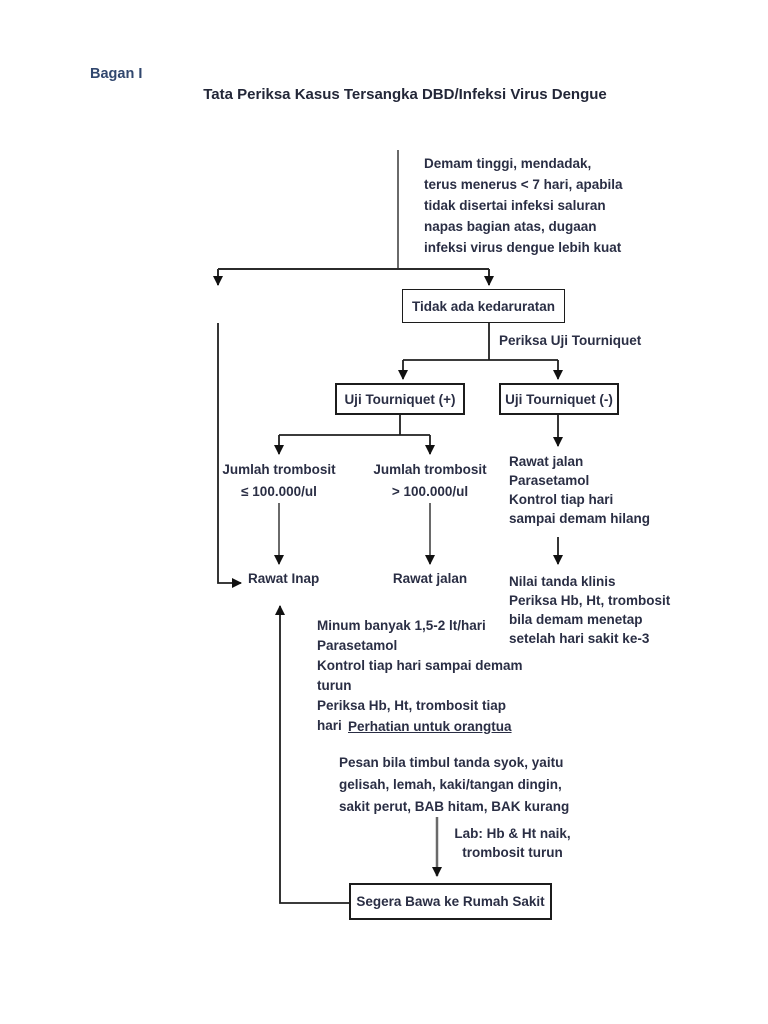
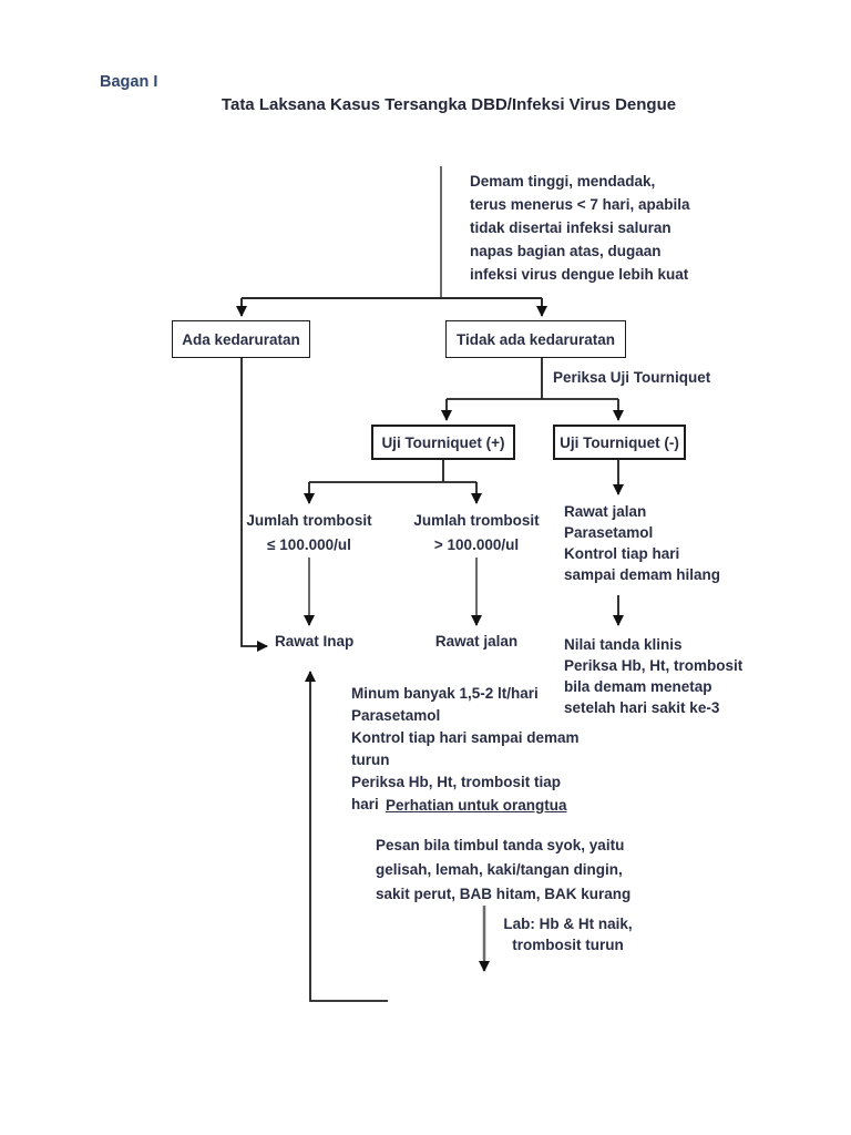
  Bagan I
- Tata Periksa Kasus Tersangka DBD/Infeksi Virus Dengue
+ Tata Laksana Kasus Tersangka DBD/Infeksi Virus Dengue
+ Ada kedaruratan
  Tidak ada kedaruratan
  Uji Tourniquet (+)
  Uji Tourniquet (-)
- Segera Bawa ke Rumah Sakit
  Demam tinggi, mendadak,
  terus menerus < 7 hari, apabila
  tidak disertai infeksi saluran
  napas bagian atas, dugaan
  infeksi virus dengue lebih kuat
  Periksa Uji Tourniquet
  Jumlah trombosit
  ≤ 100.000/ul
  Jumlah trombosit
  > 100.000/ul
  Rawat jalan
  Parasetamol
  Kontrol tiap hari
  sampai demam hilang
  Rawat Inap
  Rawat jalan
  Nilai tanda klinis
  Periksa Hb, Ht, trombosit
  bila demam menetap
  setelah hari sakit ke-3
  Minum banyak 1,5-2 lt/hari
  Parasetamol
  Kontrol tiap hari sampai demam
  turun
  Periksa Hb, Ht, trombosit tiap
  hari
  Perhatian untuk orangtua
  Pesan bila timbul tanda syok, yaitu
  gelisah, lemah, kaki/tangan dingin,
  sakit perut, BAB hitam, BAK kurang
  Lab: Hb & Ht naik,
  trombosit turun
